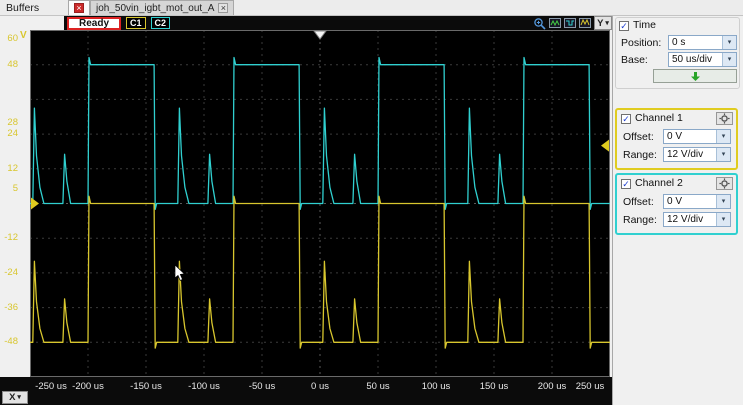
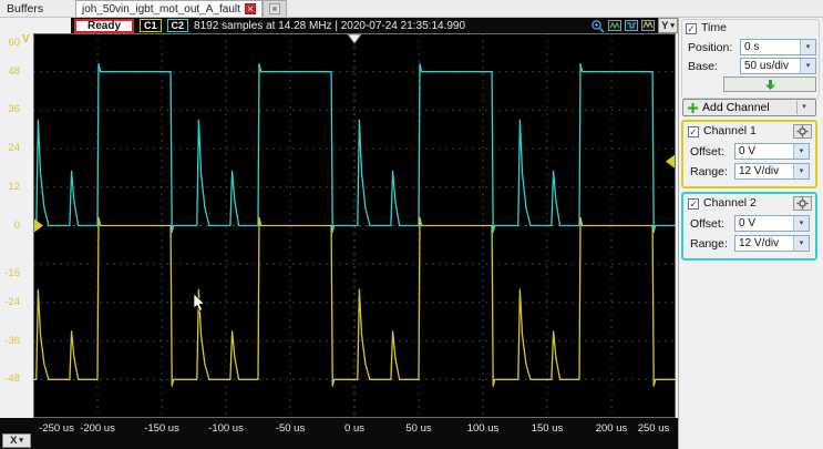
  Buffers
+ joh_50vin_igbt_mot_out_A_fault
  ×
- joh_50vin_igbt_mot_out_A
  ×
  Ready
  C1
  C2
+ 8192 samples at 14.28 MHz | 2020-07-24 21:35:14.990
  Y
  V
  60
  48
- 28
+ 36
  24
  12
- 5
+ 0
- -12
+ -15
  -24
  -36
  -48
  -250 us
  -200 us
  -150 us
  -100 us
  -50 us
  0 us
  50 us
  100 us
  150 us
  200 us
  250 us
  X
  ✓ Time
  Position:
  0 s
  Base:
  50 us/div
+ Add Channel
  ✓ Channel 1
  Offset:
  0 V
  Range:
  12 V/div
  ✓ Channel 2
  Offset:
  0 V
  Range:
  12 V/div
